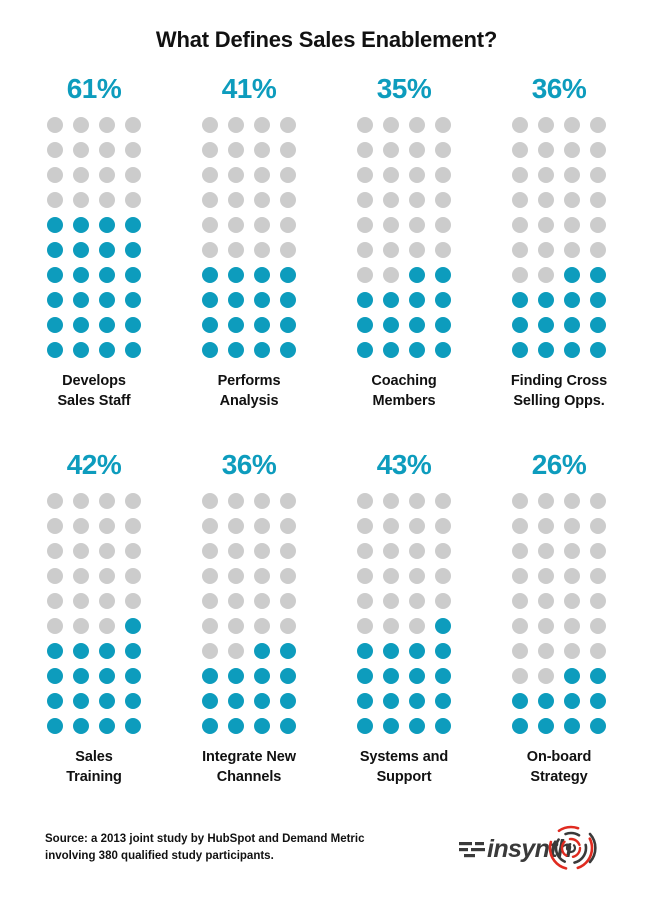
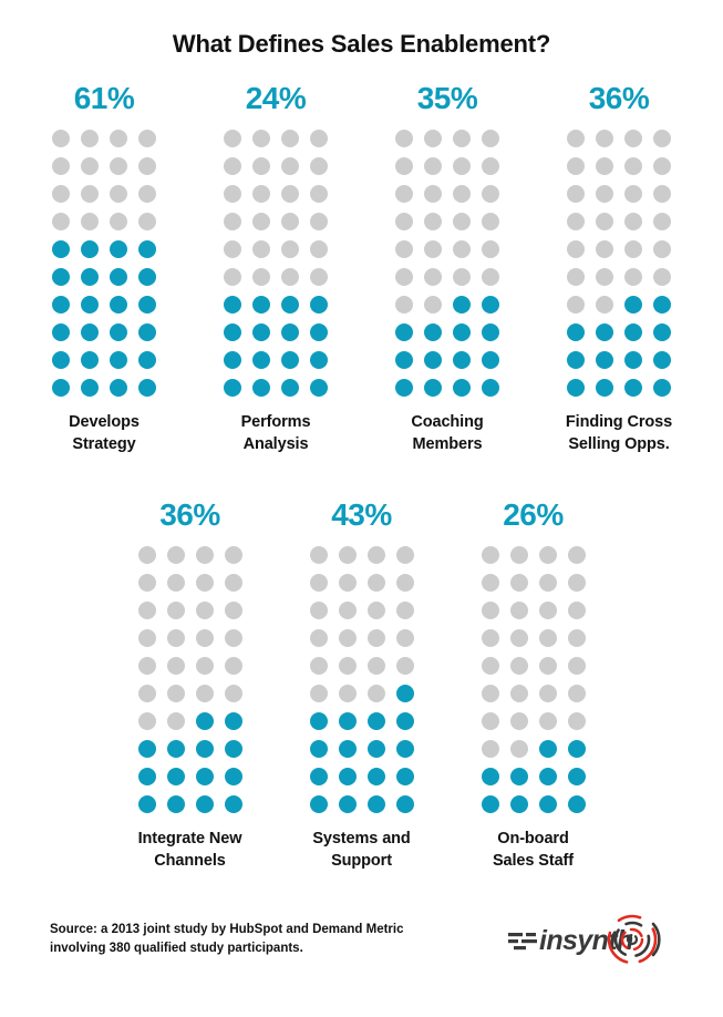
  What Defines Sales Enablement?
  61%
  Develops
- Sales Staff
+ Strategy
- 41%
+ 24%
  Performs
  Analysis
  35%
  Coaching
  Members
  36%
  Finding Cross
  Selling Opps.
- 42%
- Sales
- Training
  36%
  Integrate New
  Channels
  43%
  Systems and
  Support
  26%
  On-board
- Strategy
+ Sales Staff
  Source: a 2013 joint study by HubSpot and Demand Metric
  involving 380 qualified study participants.
  insynth
